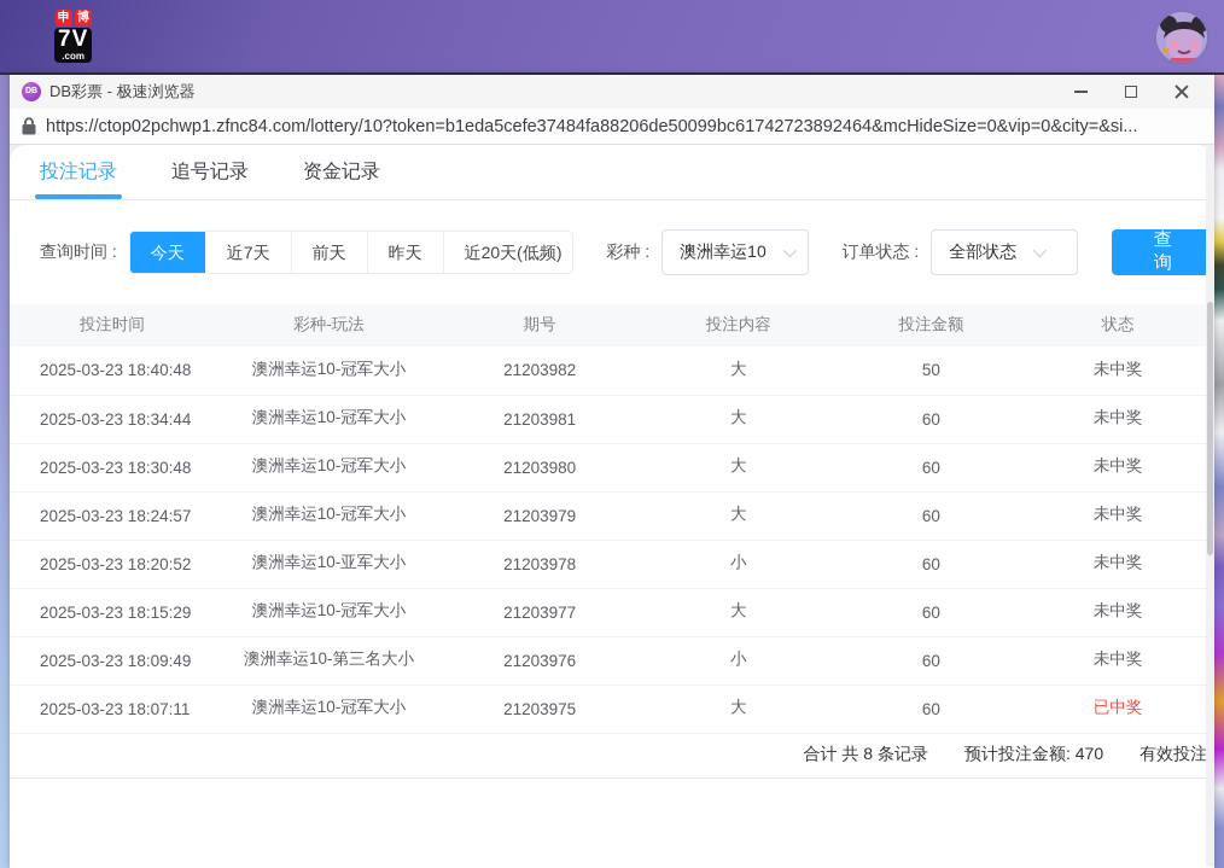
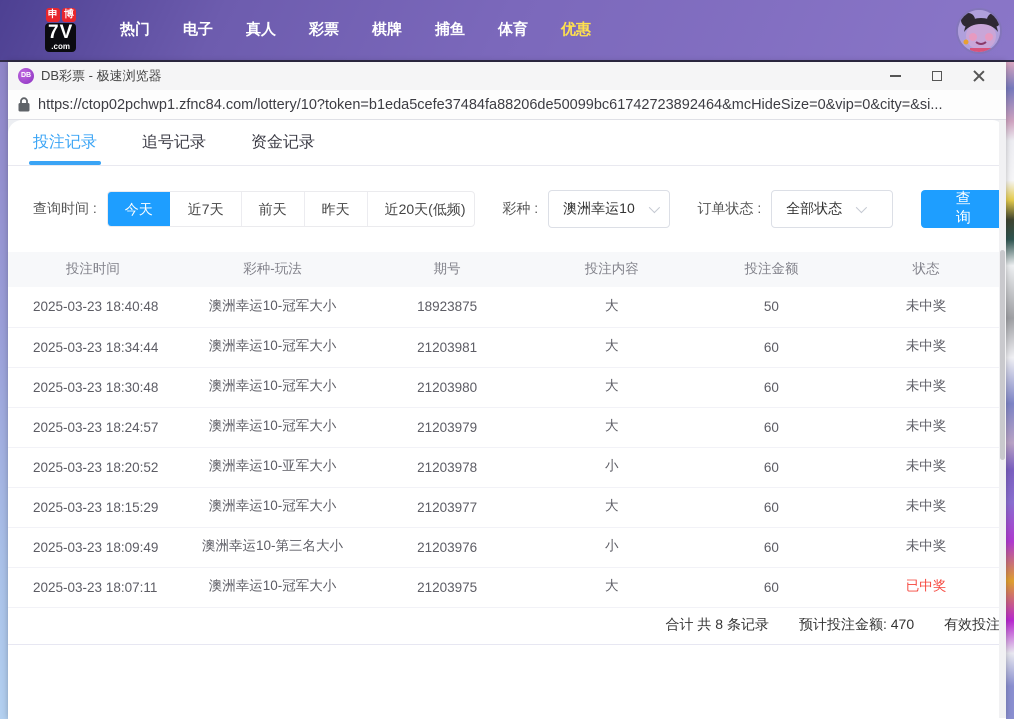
  申
  博
  7V
  .com
+ 热门
+ 电子
+ 真人
+ 彩票
+ 棋牌
+ 捕鱼
+ 体育
+ 优惠
  DB彩票 - 极速浏览器
  https://ctop02pchwp1.zfnc84.com/lottery/10?token=b1eda5cefe37484fa88206de50099bc61742723892464&mcHideSize=0&vip=0&city=&si...
  投注记录
  追号记录
  资金记录
  查询时间 :
  今天
  近7天
  前天
  昨天
  近20天(低频)
  彩种 :
  澳洲幸运10
  订单状态 :
  全部状态
  查询
  投注时间	彩种-玩法	期号	投注内容	投注金额	状态
- 2025-03-23 18:40:48	澳洲幸运10-冠军大小	21203982	大	50	未中奖
+ 2025-03-23 18:40:48	澳洲幸运10-冠军大小	18923875	大	50	未中奖
  2025-03-23 18:34:44	澳洲幸运10-冠军大小	21203981	大	60	未中奖
  2025-03-23 18:30:48	澳洲幸运10-冠军大小	21203980	大	60	未中奖
  2025-03-23 18:24:57	澳洲幸运10-冠军大小	21203979	大	60	未中奖
  2025-03-23 18:20:52	澳洲幸运10-亚军大小	21203978	小	60	未中奖
  2025-03-23 18:15:29	澳洲幸运10-冠军大小	21203977	大	60	未中奖
  2025-03-23 18:09:49	澳洲幸运10-第三名大小	21203976	小	60	未中奖
  2025-03-23 18:07:11	澳洲幸运10-冠军大小	21203975	大	60	已中奖
  合计 共 8 条记录
  预计投注金额: 470
